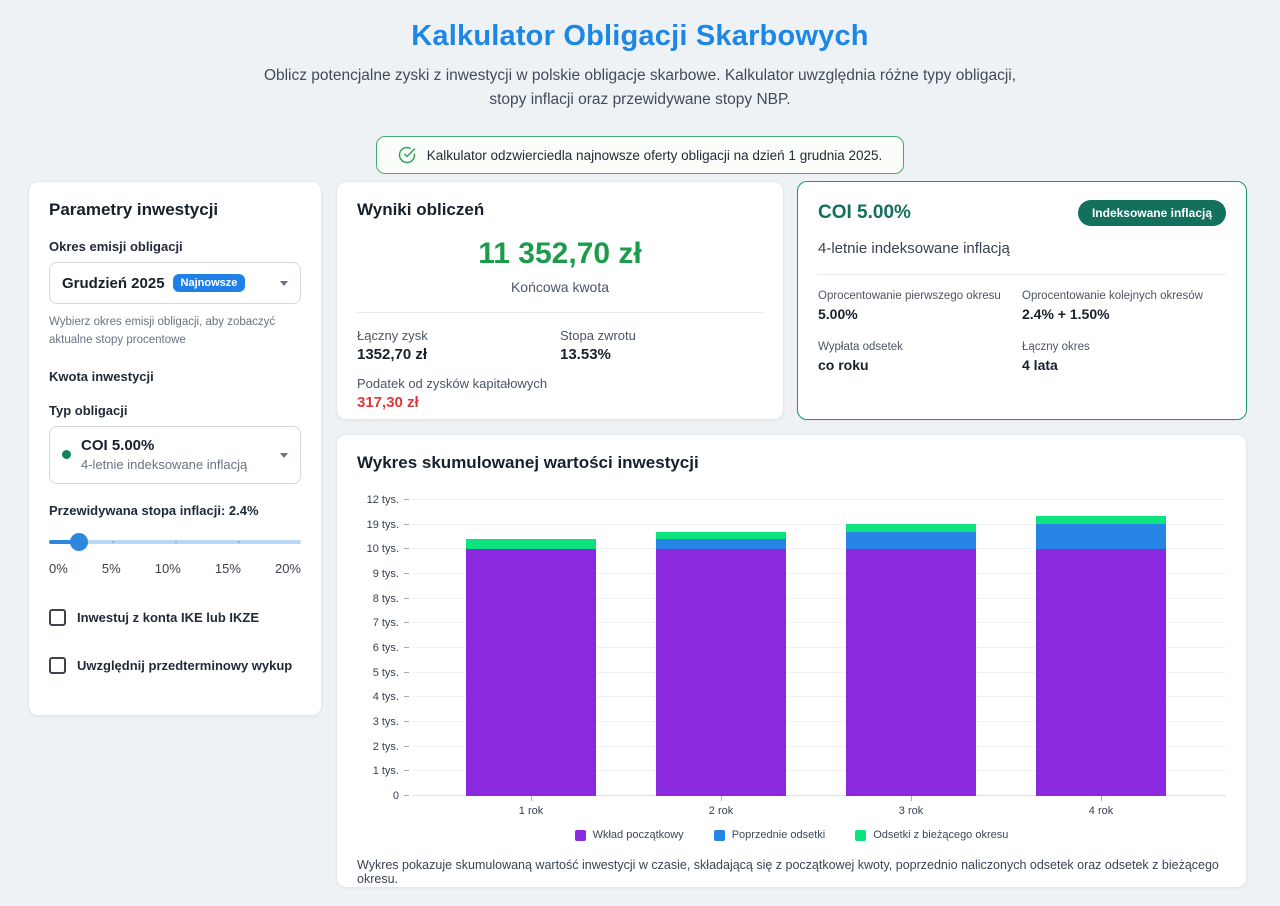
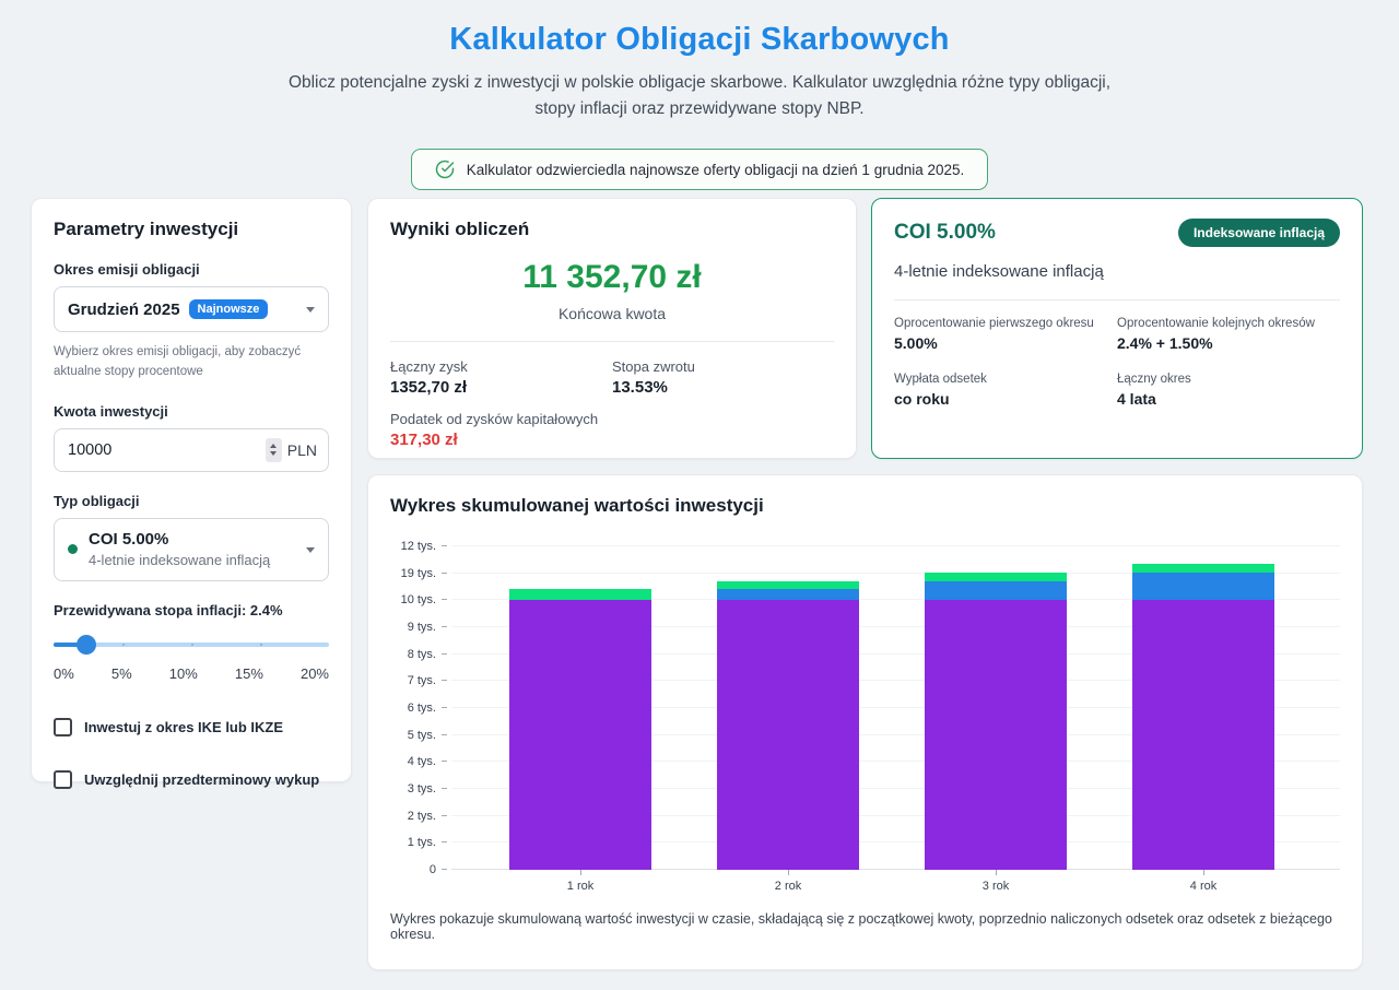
  Kalkulator Obligacji Skarbowych
  Oblicz potencjalne zyski z inwestycji w polskie obligacje skarbowe. Kalkulator uwzględnia różne typy obligacji, stopy inflacji oraz przewidywane stopy NBP.
  Kalkulator odzwierciedla najnowsze oferty obligacji na dzień 1 grudnia 2025.
  Parametry inwestycji
  Okres emisji obligacji
  Grudzień 2025
  Najnowsze
  Wybierz okres emisji obligacji, aby zobaczyć aktualne stopy procentowe
  Kwota inwestycji
+ 10000
+ PLN
  Typ obligacji
  COI 5.00%
  4-letnie indeksowane inflacją
  Przewidywana stopa inflacji: 2.4%
  0%
  5%
  10%
  15%
  20%
- Inwestuj z konta IKE lub IKZE
+ Inwestuj z okres IKE lub IKZE
  Uwzględnij przedterminowy wykup
  Wyniki obliczeń
  11 352,70 zł
  Końcowa kwota
  Łączny zysk
  1352,70 zł
  Stopa zwrotu
  13.53%
  Podatek od zysków kapitałowych
  317,30 zł
  COI 5.00%
  Indeksowane inflacją
  4-letnie indeksowane inflacją
  Oprocentowanie pierwszego okresu
  5.00%
  Oprocentowanie kolejnych okresów
  2.4% + 1.50%
  Wypłata odsetek
  co roku
  Łączny okres
  4 lata
  Wykres skumulowanej wartości inwestycji
  0
  1 tys.
  2 tys.
  3 tys.
  4 tys.
  5 tys.
  6 tys.
  7 tys.
  8 tys.
  9 tys.
  10 tys.
  19 tys.
  12 tys.
  1 rok
  2 rok
  3 rok
  4 rok
- Wkład początkowy
- Poprzednie odsetki
- Odsetki z bieżącego okresu
  Wykres pokazuje skumulowaną wartość inwestycji w czasie, składającą się z początkowej kwoty, poprzednio naliczonych odsetek oraz odsetek z bieżącego okresu.
